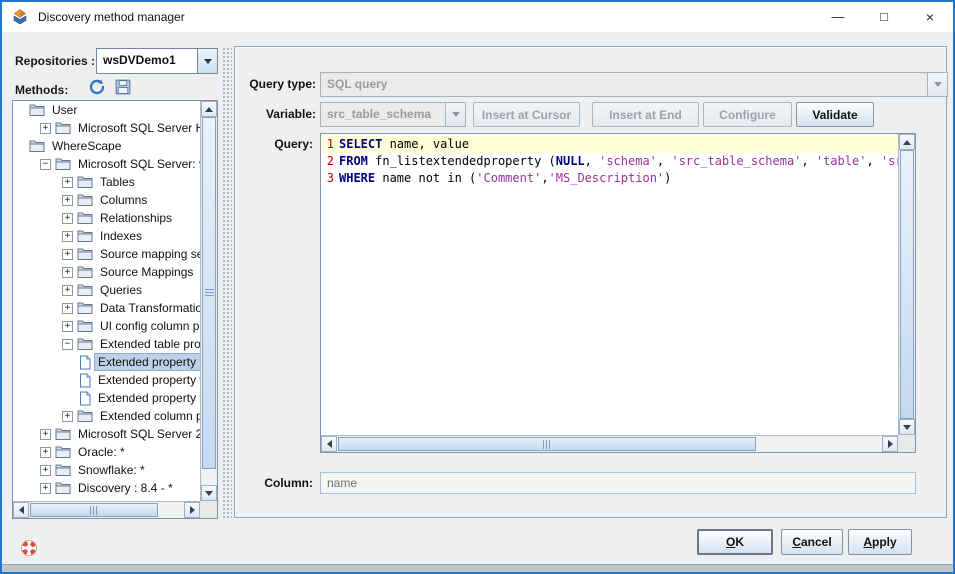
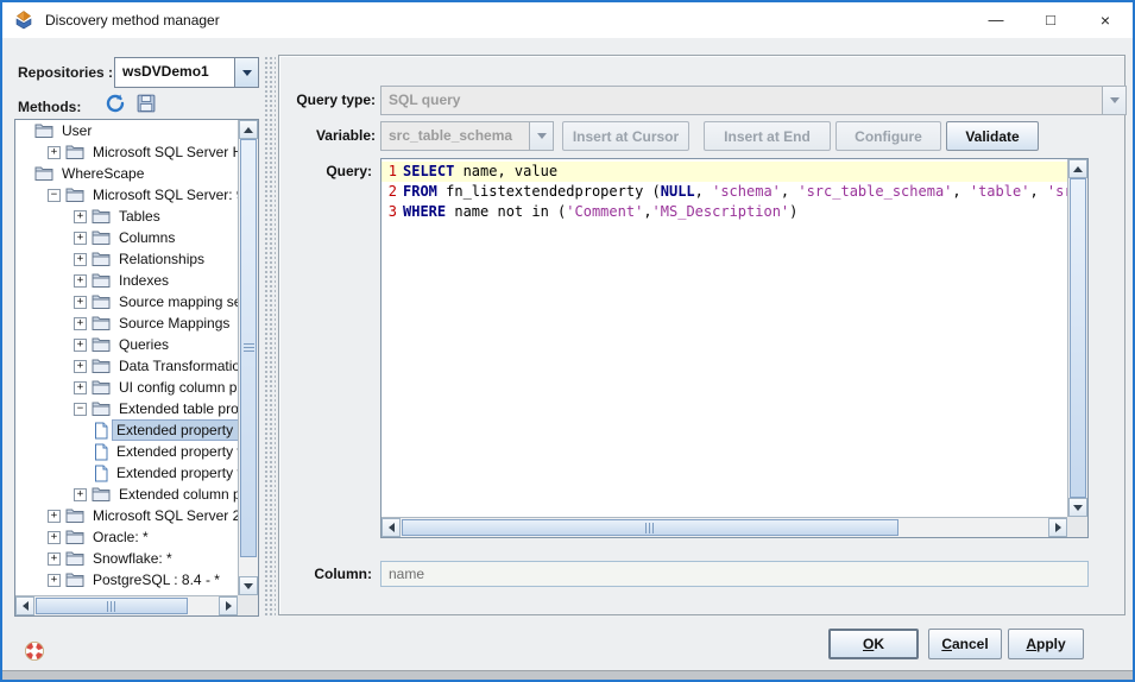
  Discovery method manager
  —
  □
  ×
  Repositories :
  wsDVDemo1
  Methods:
  User
  +
  Microsoft SQL Server
  WhereScape
  −
  Microsoft SQL Server:
  +
  Tables
  +
  Columns
  +
  Relationships
  +
  Indexes
  +
  Source mapping s
  +
  Source Mappings
  +
  Queries
  +
  Data Transformatio
  +
  UI config column p
  −
  Extended table pro
  Extended property
  Extended property
  Extended property
  +
  Extended column
  +
  Microsoft SQL Server 2
  +
  Oracle: *
  +
  Snowflake: *
  +
- Discovery : 8.4 - *
+ PostgreSQL : 8.4 - *
  Query type:
  SQL query
  Variable:
  src_table_schema
  Insert at Cursor
  Insert at End
  Configure
  Validate
  Query:
  1 SELECT name, value
  2 FROM fn_listextendedproperty (NULL, 'schema', 'src_table_schema', 'table', 's
  3 WHERE name not in ('Comment','MS_Description')
  Column:
  name
  OK
  Cancel
  Apply
